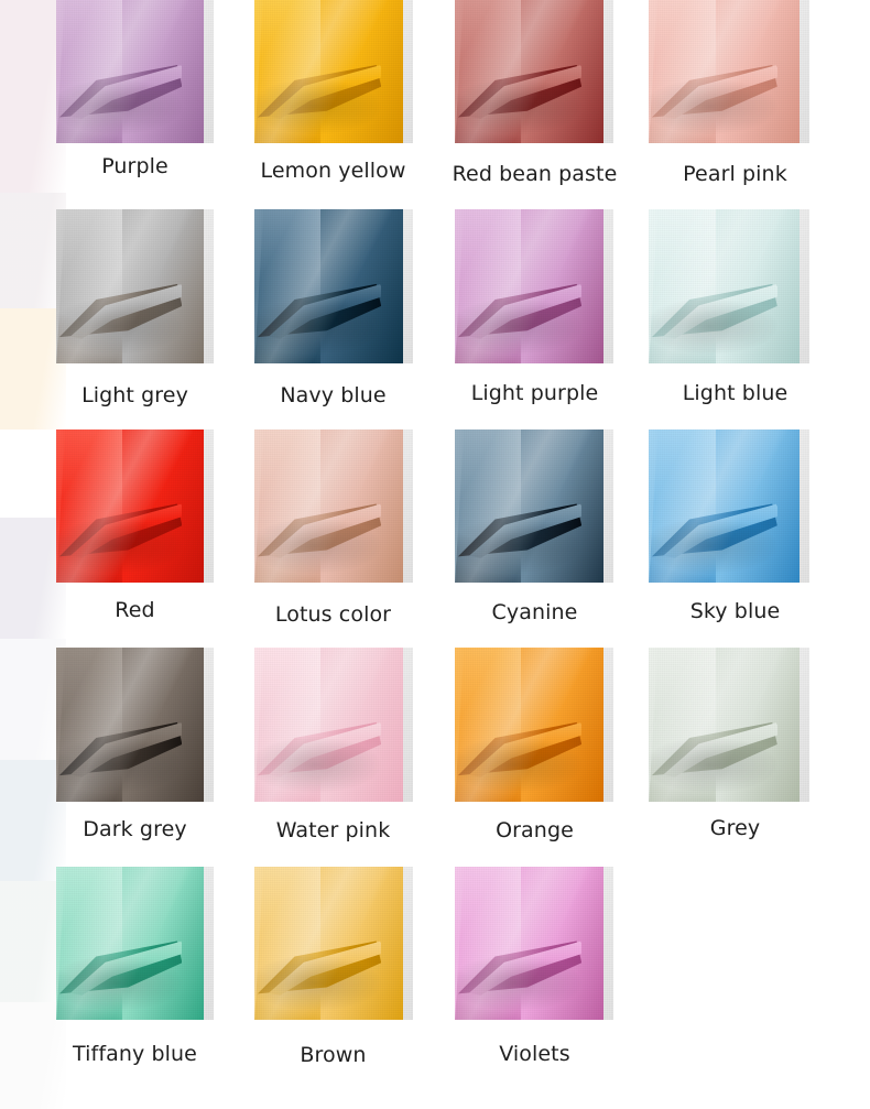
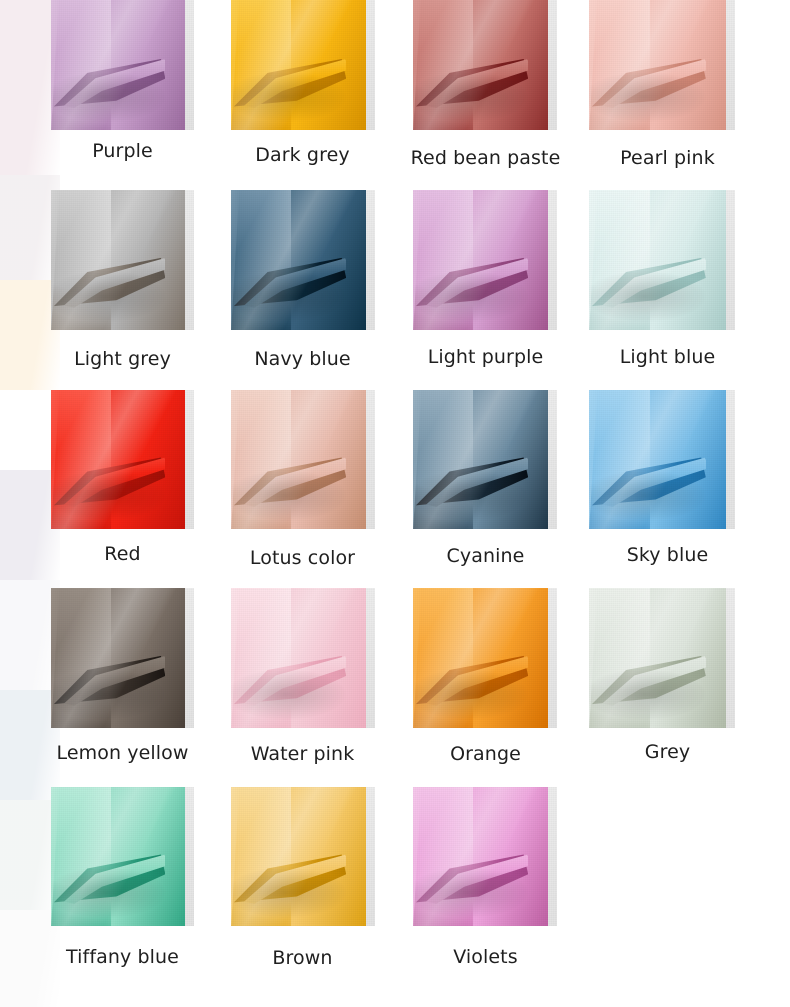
  Purple
- Lemon yellow
+ Dark grey
  Red bean paste
  Pearl pink
  Light grey
  Navy blue
  Light purple
  Light blue
  Red
  Lotus color
  Cyanine
  Sky blue
- Dark grey
+ Lemon yellow
  Water pink
  Orange
  Grey
  Tiffany blue
  Brown
  Violets
